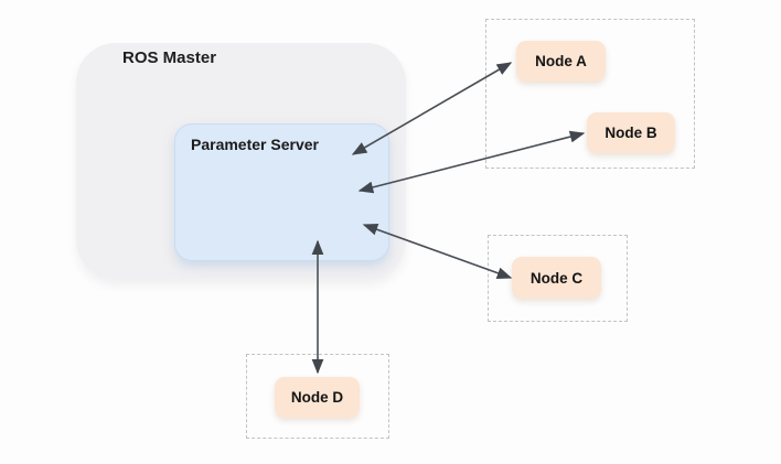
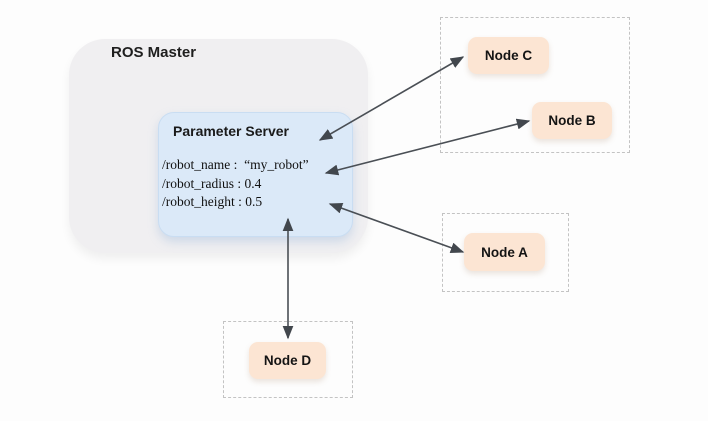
  ROS Master
  Parameter Server
+ /robot_name : “my_robot”
+ /robot_radius : 0.4
+ /robot_height : 0.5
- Node A
+ Node C
  Node B
- Node C
+ Node A
  Node D
